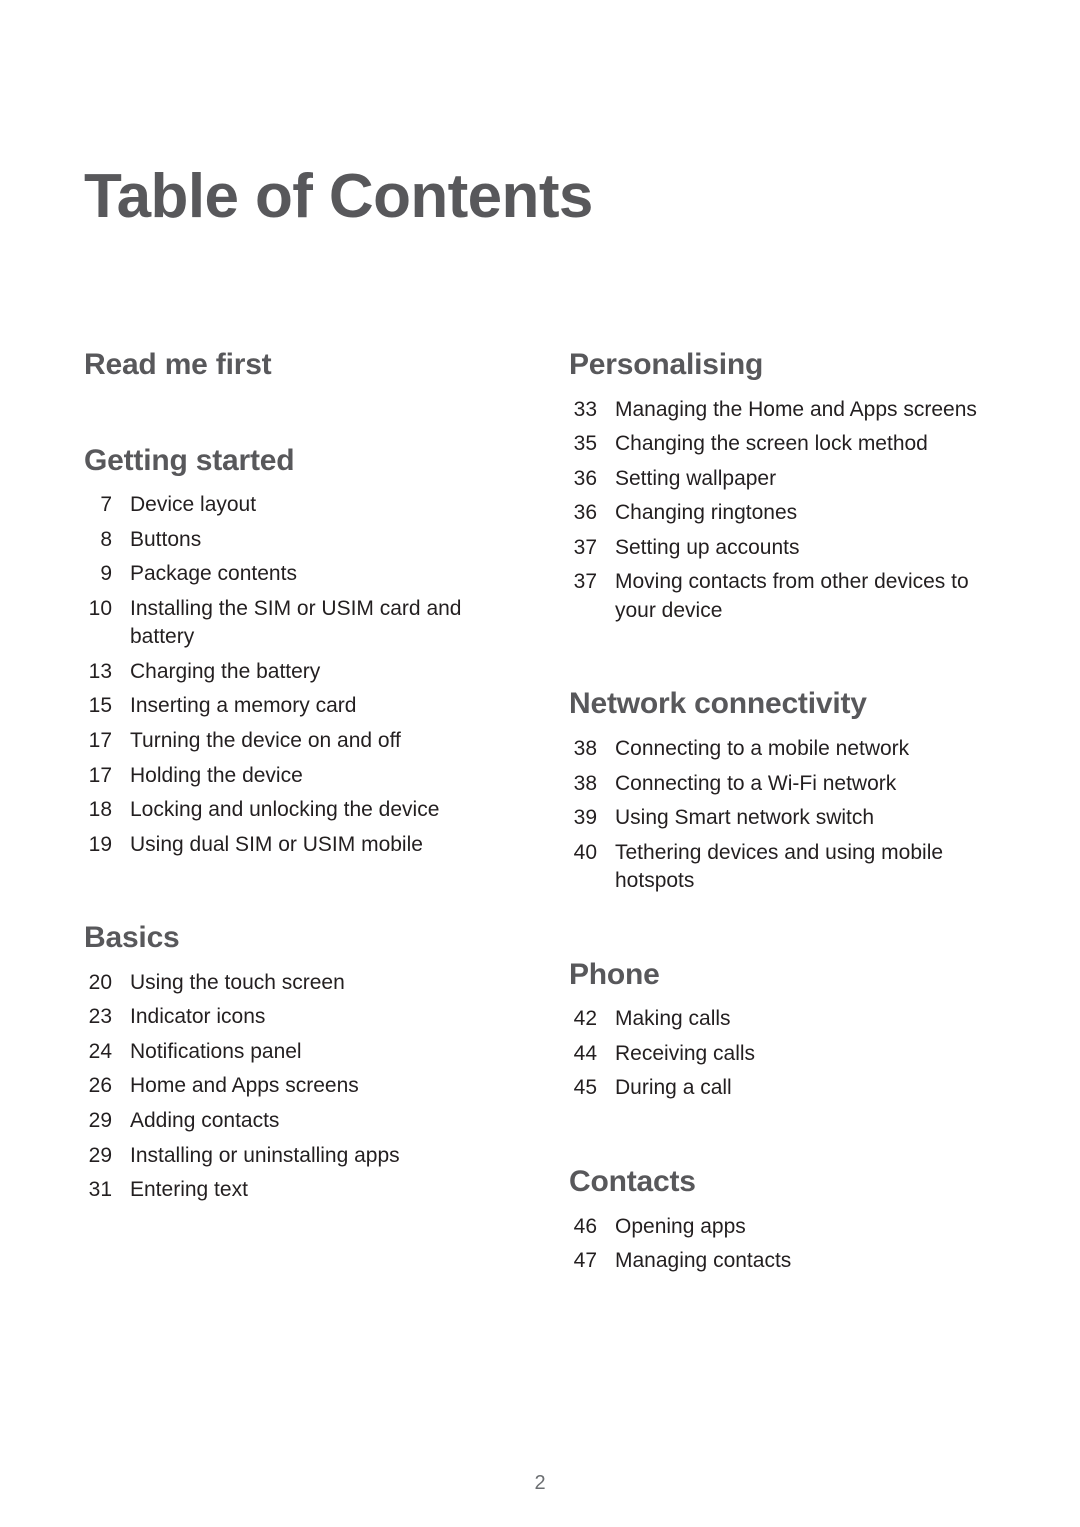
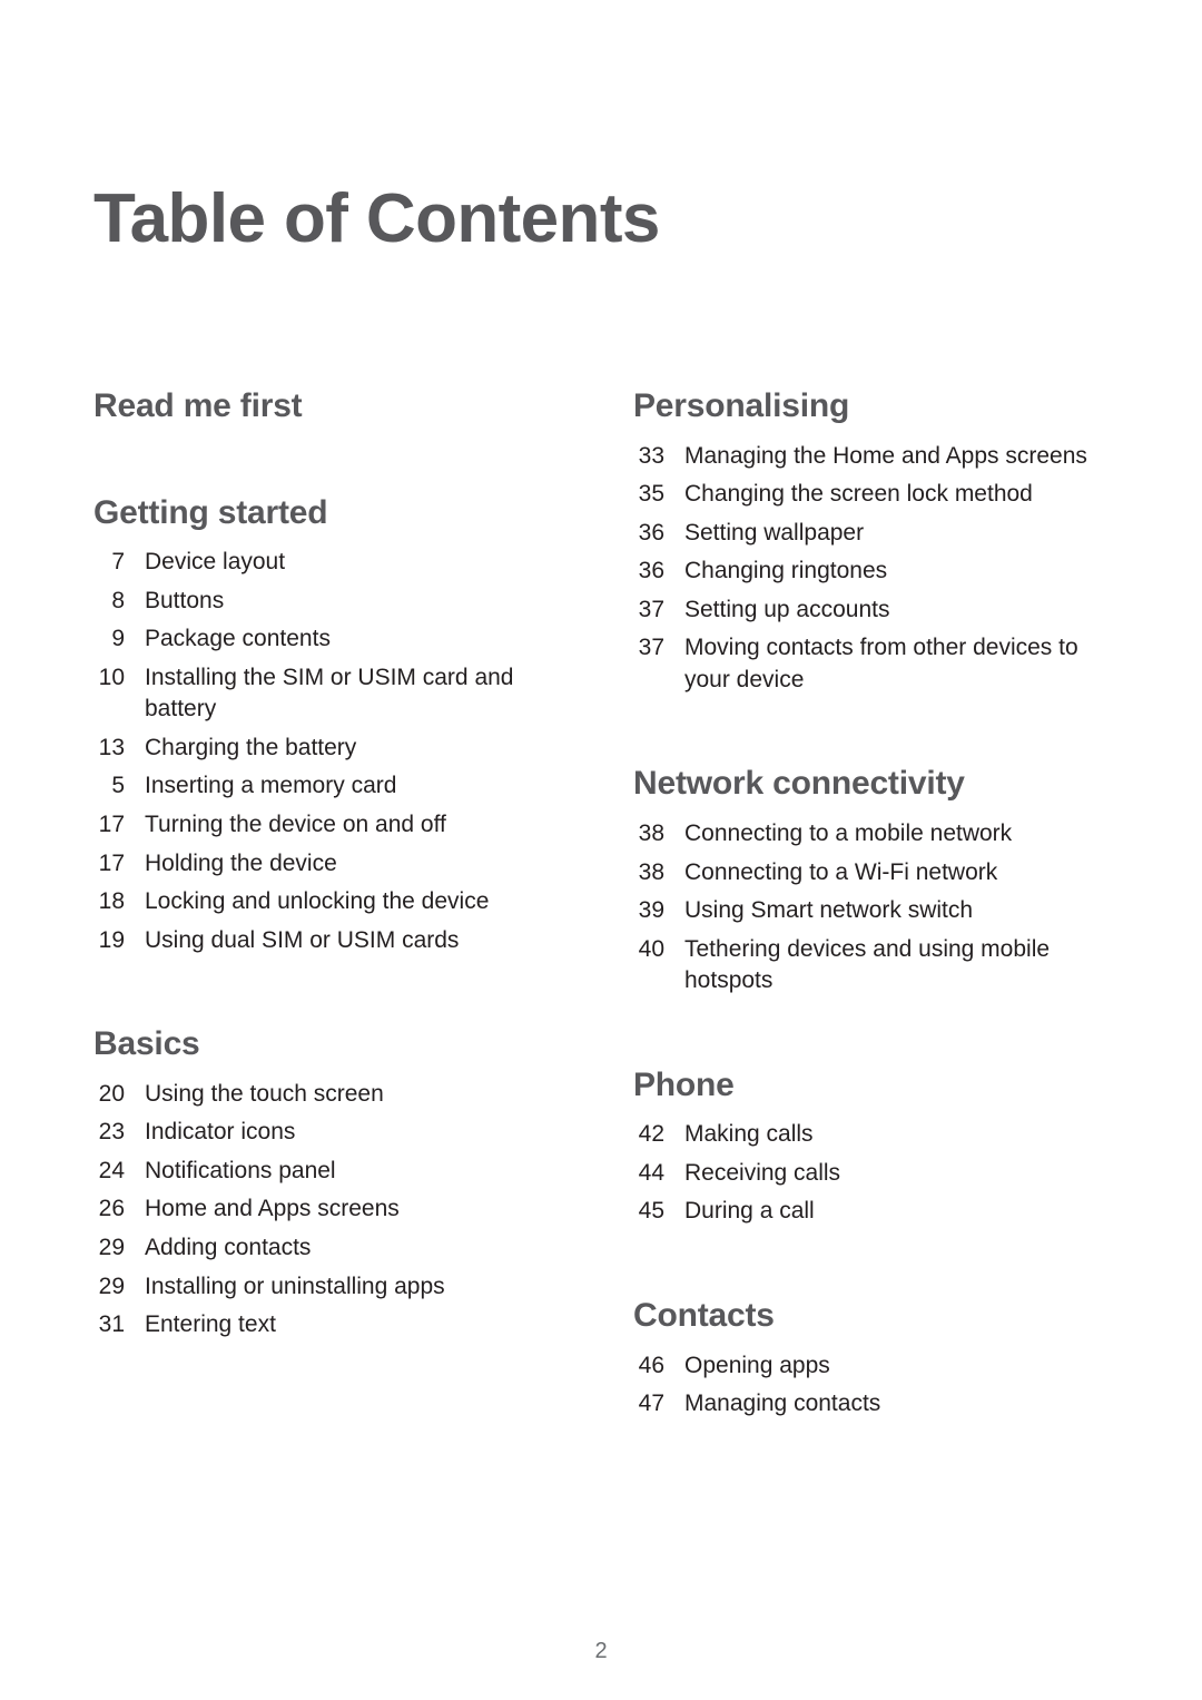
  Table of Contents
  Read me first
  Getting started
  7
  Device layout
  8
  Buttons
  9
  Package contents
  10
  Installing the SIM or USIM card and battery
  13
  Charging the battery
- 15
+ 5
  Inserting a memory card
  17
  Turning the device on and off
  17
  Holding the device
  18
  Locking and unlocking the device
  19
- Using dual SIM or USIM mobile
+ Using dual SIM or USIM cards
  Basics
  20
  Using the touch screen
  23
  Indicator icons
  24
  Notifications panel
  26
  Home and Apps screens
  29
  Adding contacts
  29
  Installing or uninstalling apps
  31
  Entering text
  Personalising
  33
  Managing the Home and Apps screens
  35
  Changing the screen lock method
  36
  Setting wallpaper
  36
  Changing ringtones
  37
  Setting up accounts
  37
  Moving contacts from other devices to your device
  Network connectivity
  38
  Connecting to a mobile network
  38
  Connecting to a Wi-Fi network
  39
  Using Smart network switch
  40
  Tethering devices and using mobile hotspots
  Phone
  42
  Making calls
  44
  Receiving calls
  45
  During a call
  Contacts
  46
  Opening apps
  47
  Managing contacts
  2
